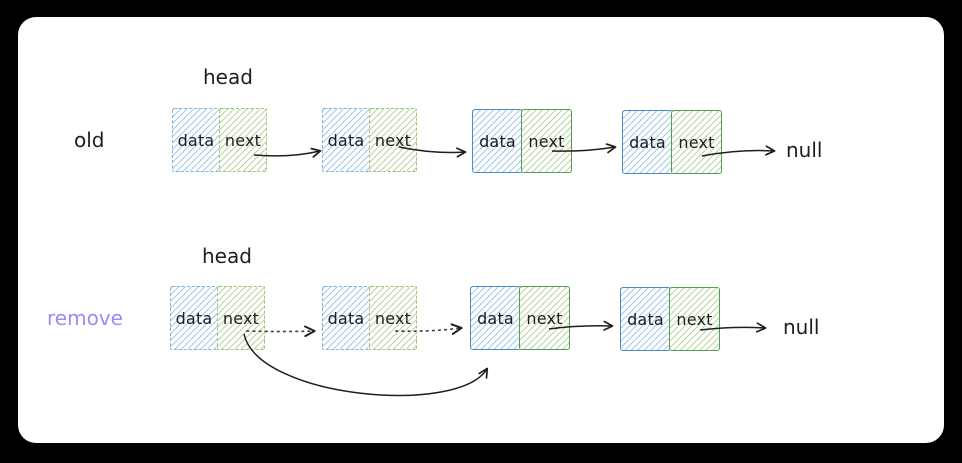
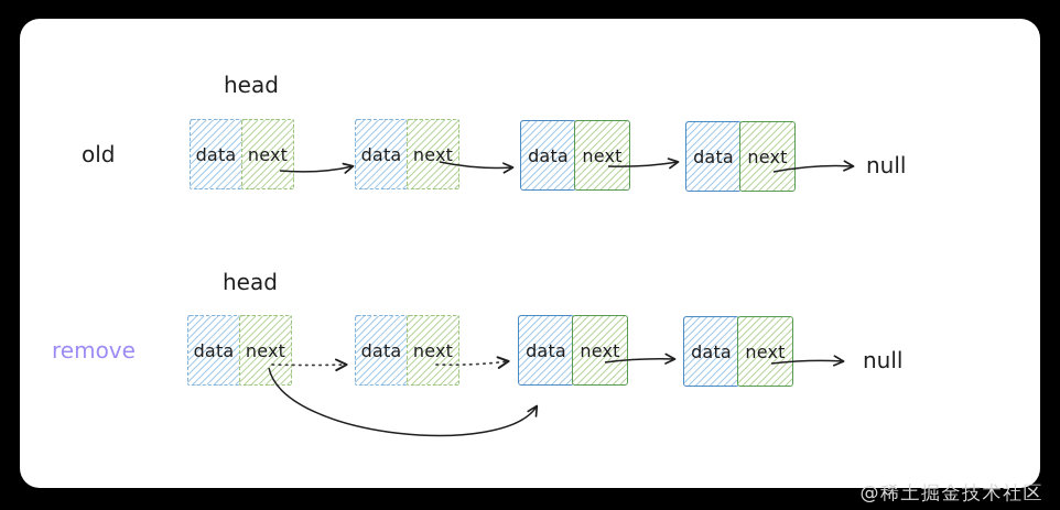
  old
  head
  null
  data
  next
  data
  next
  data
  next
  data
  next
  remove
  head
  null
  data
  next
  data
  next
  data
  next
  data
  next
+ @稀土掘金技术社区
